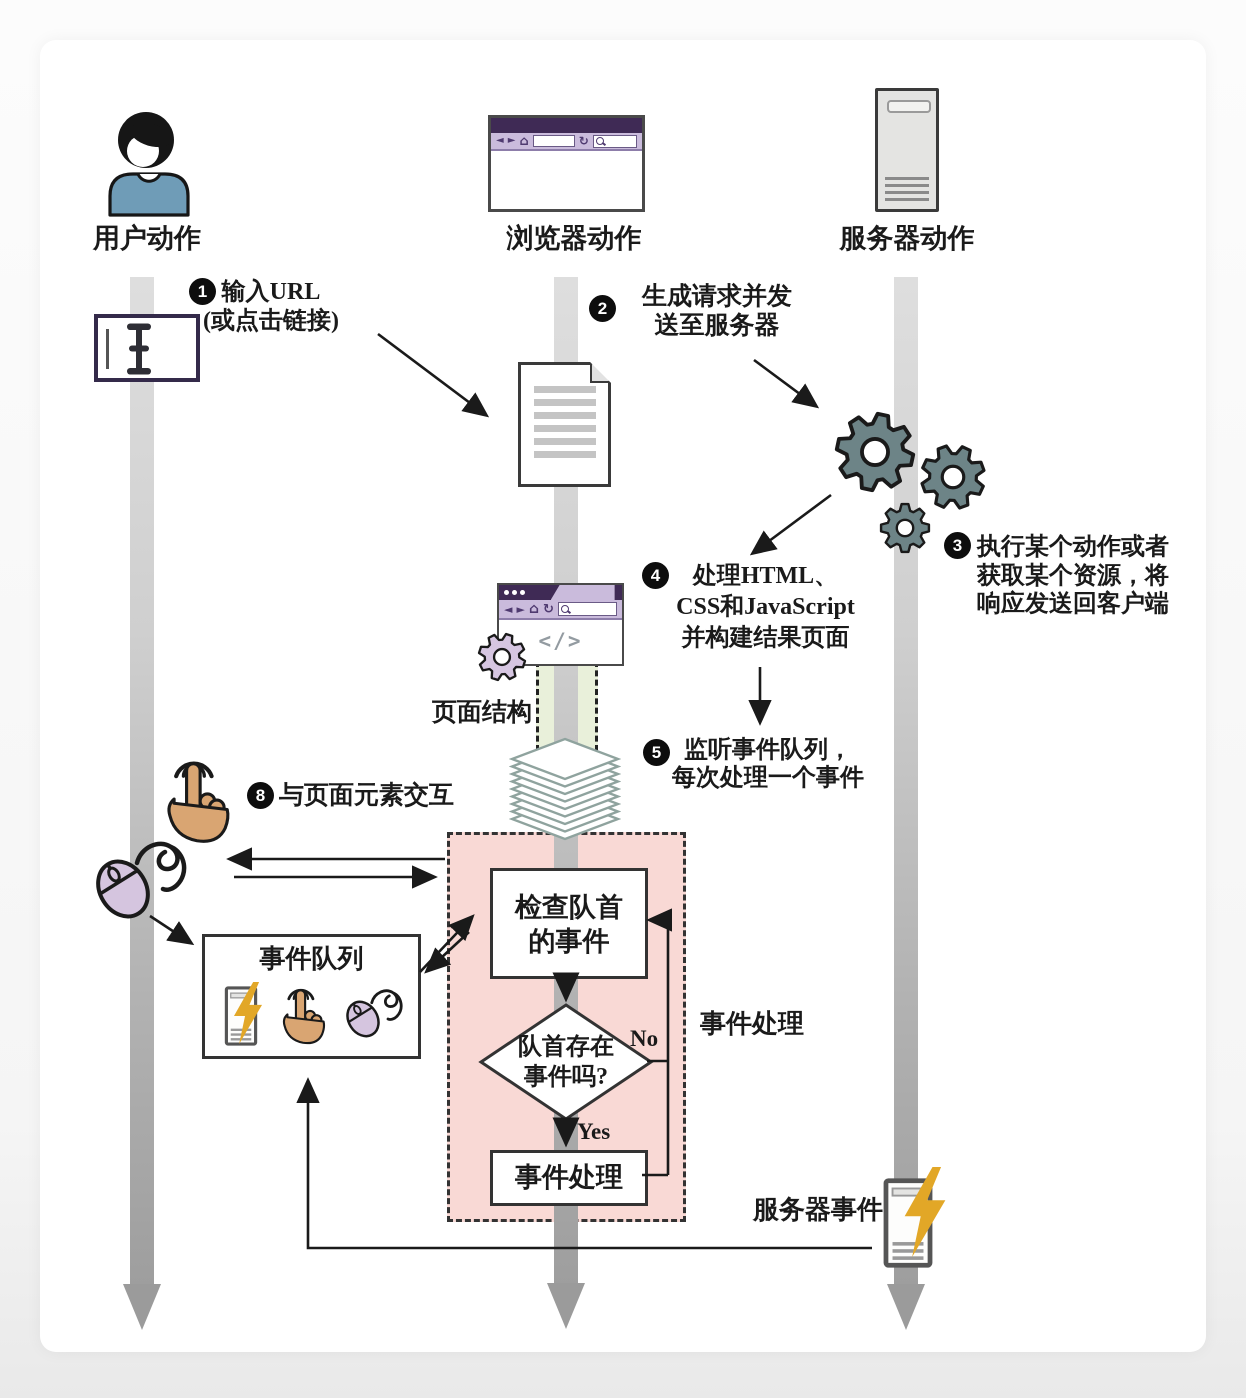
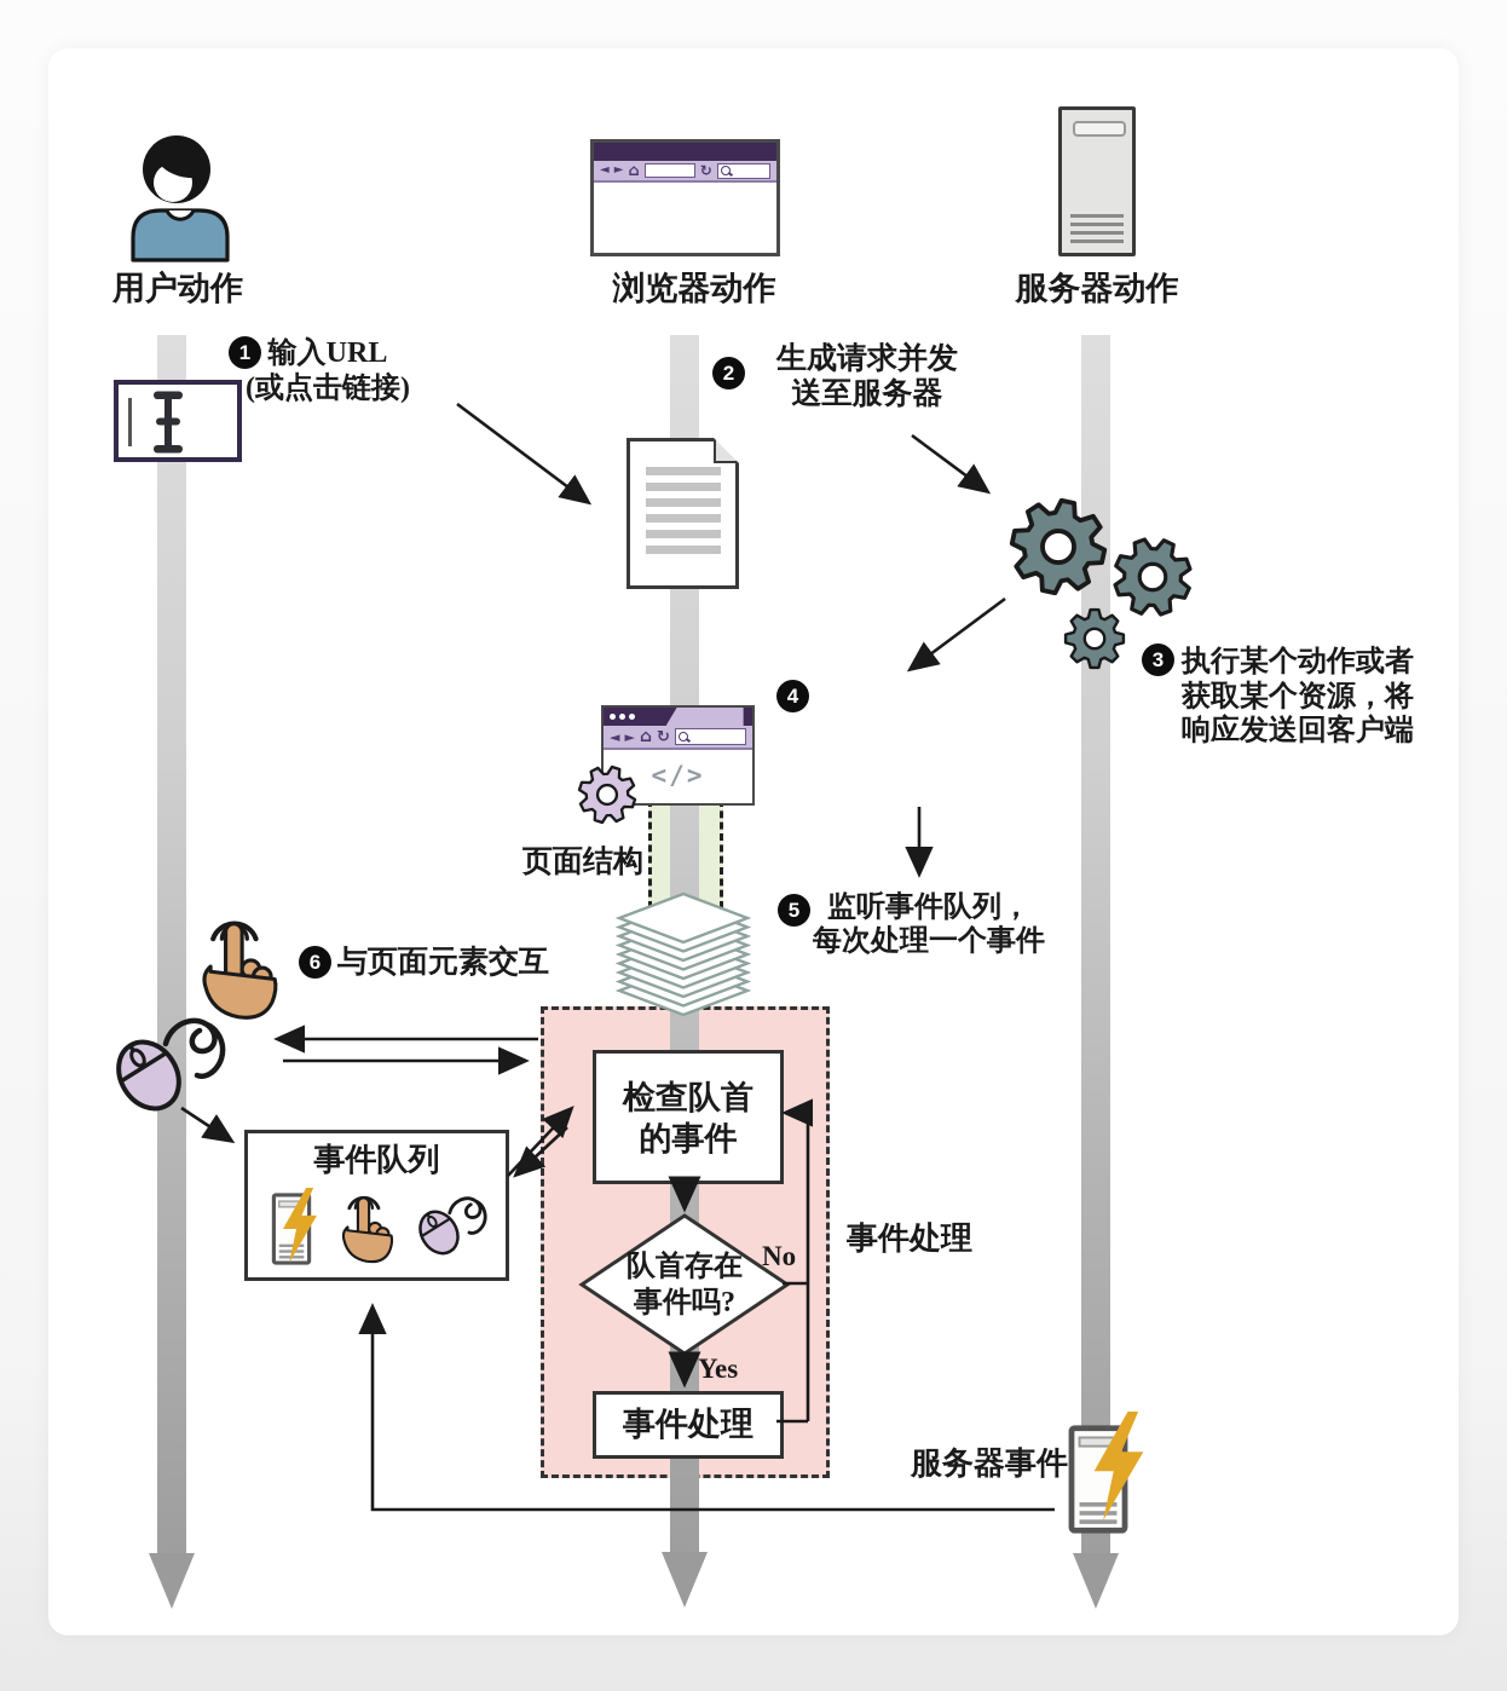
  ◄
  ►
  ⌂
  ↻
  用户动作
  浏览器动作
  服务器动作
  1
  输入URL
  (或点击链接)
  2
  生成请求并发
  送至服务器
  3
  执行某个动作或者
  获取某个资源，将
  响应发送回客户端
  ◄
  ►
  ⌂
  ↻
  </>
  4
- 处理HTML、
- CSS和JavaScript
- 并构建结果页面
  页面结构
  5
  监听事件队列，
  每次处理一个事件
- 8
+ 6
  与页面元素交互
  事件队列
  检查队首
  的事件
  队首存在
  事件吗?
  事件处理
  No
  Yes
  事件处理
  服务器事件
